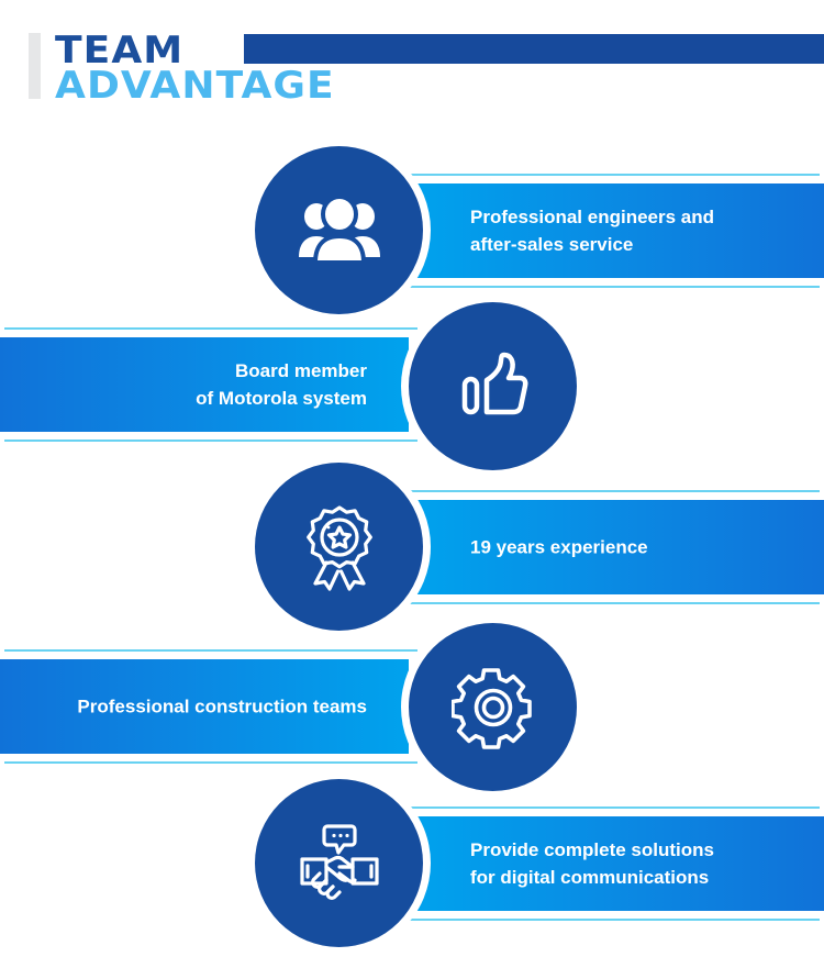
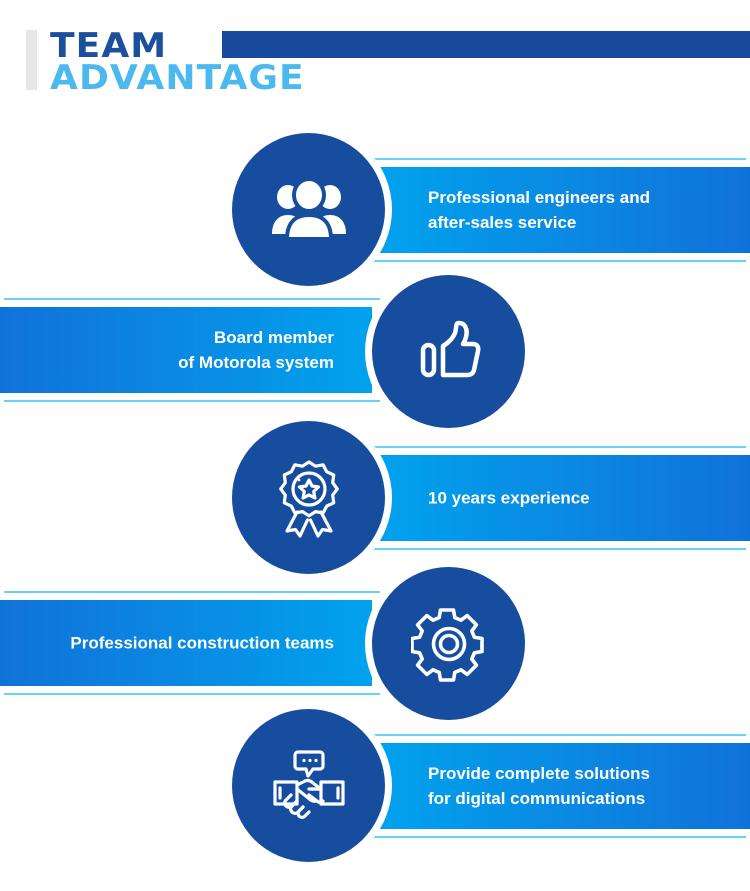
  TEAM
  ADVANTAGE
  Professional engineers and
  after-sales service
  Board member
  of Motorola system
- 19 years experience
+ 10 years experience
  Professional construction teams
  Provide complete solutions
  for digital communications
